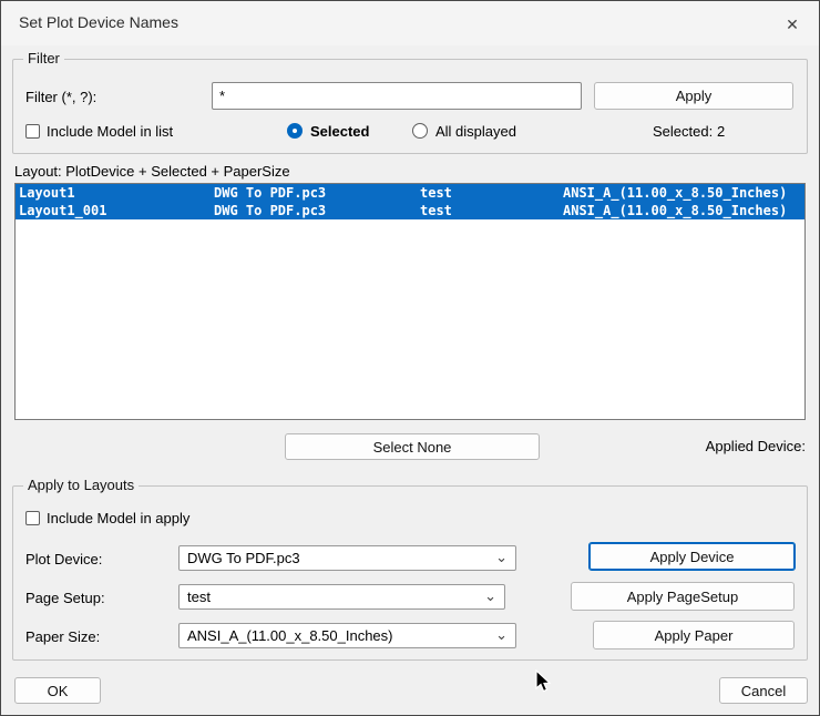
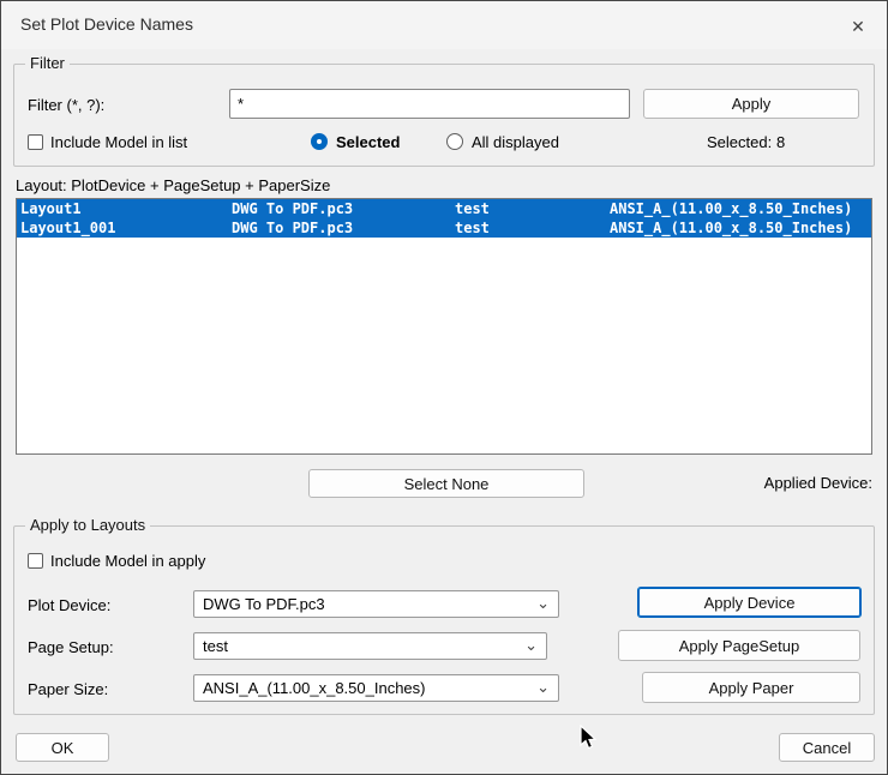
  Set Plot Device Names
  ✕
  Filter
  Filter (*, ?):
  *
  Apply
  Include Model in list
  Selected
  All displayed
  Selected:
- 2
+ 8
- Layout: PlotDevice + Selected + PaperSize
+ Layout: PlotDevice + PageSetup + PaperSize
  Layout1
  DWG To PDF.pc3
  test
  ANSI_A_(11.00_x_8.50_Inches)
  Layout1_001
  DWG To PDF.pc3
  test
  ANSI_A_(11.00_x_8.50_Inches)
  Select None
  Applied Device:
  Apply to Layouts
  Include Model in apply
  Plot Device:
  DWG To PDF.pc3
  ⌄
  Apply Device
  Page Setup:
  test
  ⌄
  Apply PageSetup
  Paper Size:
  ANSI_A_(11.00_x_8.50_Inches)
  ⌄
  Apply Paper
  OK
  Cancel
